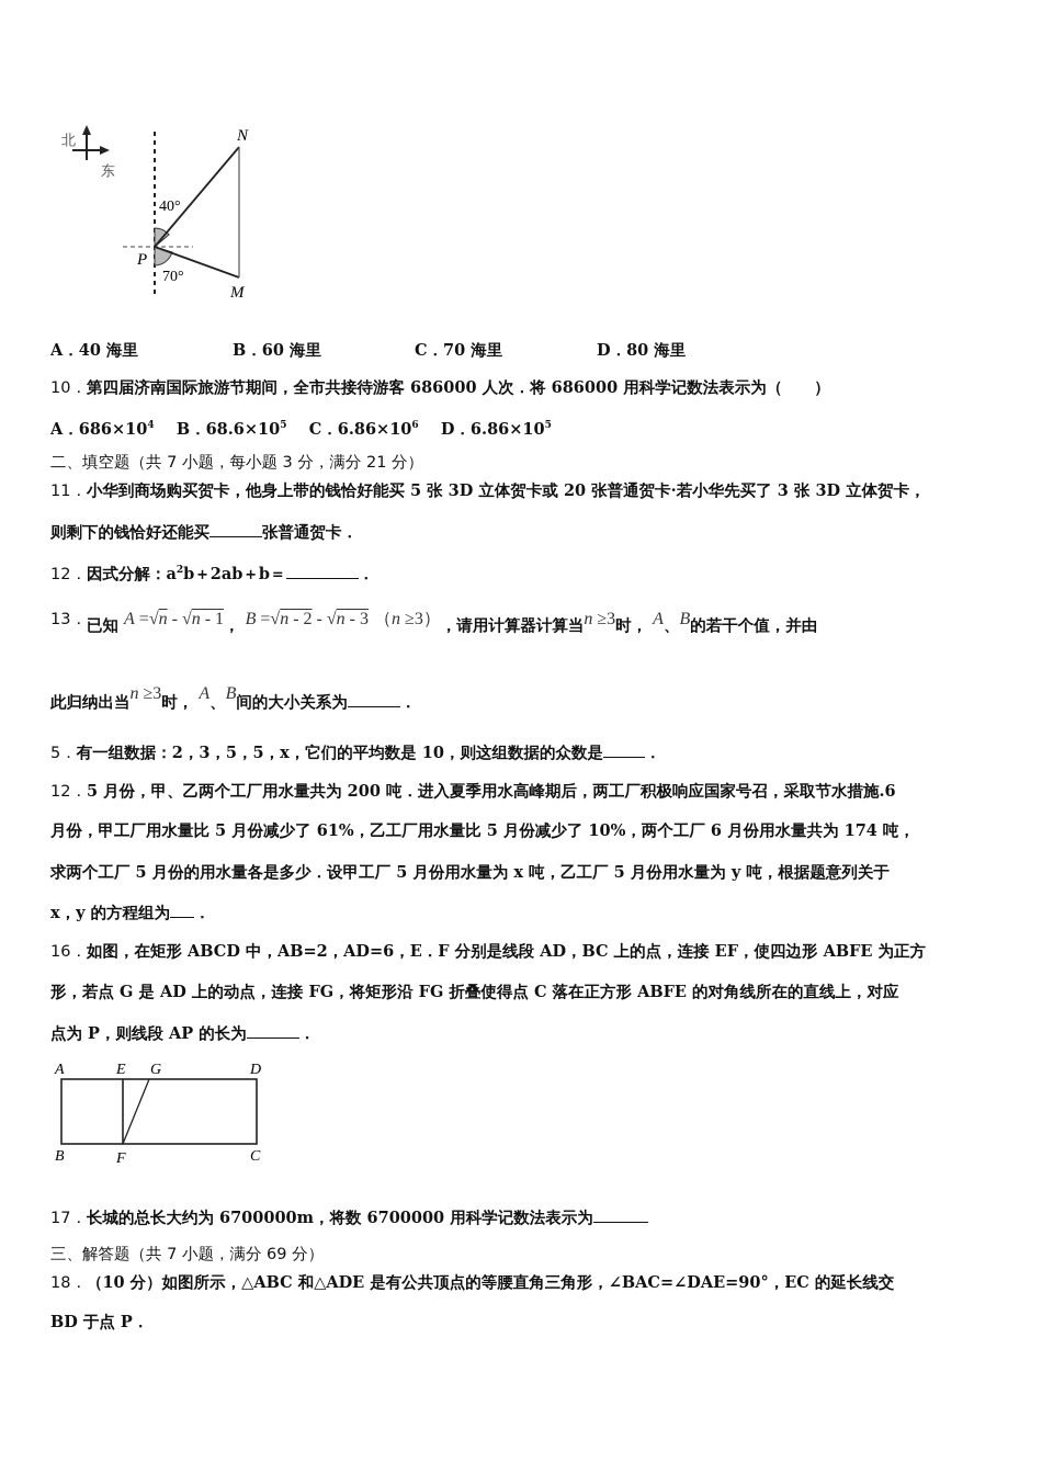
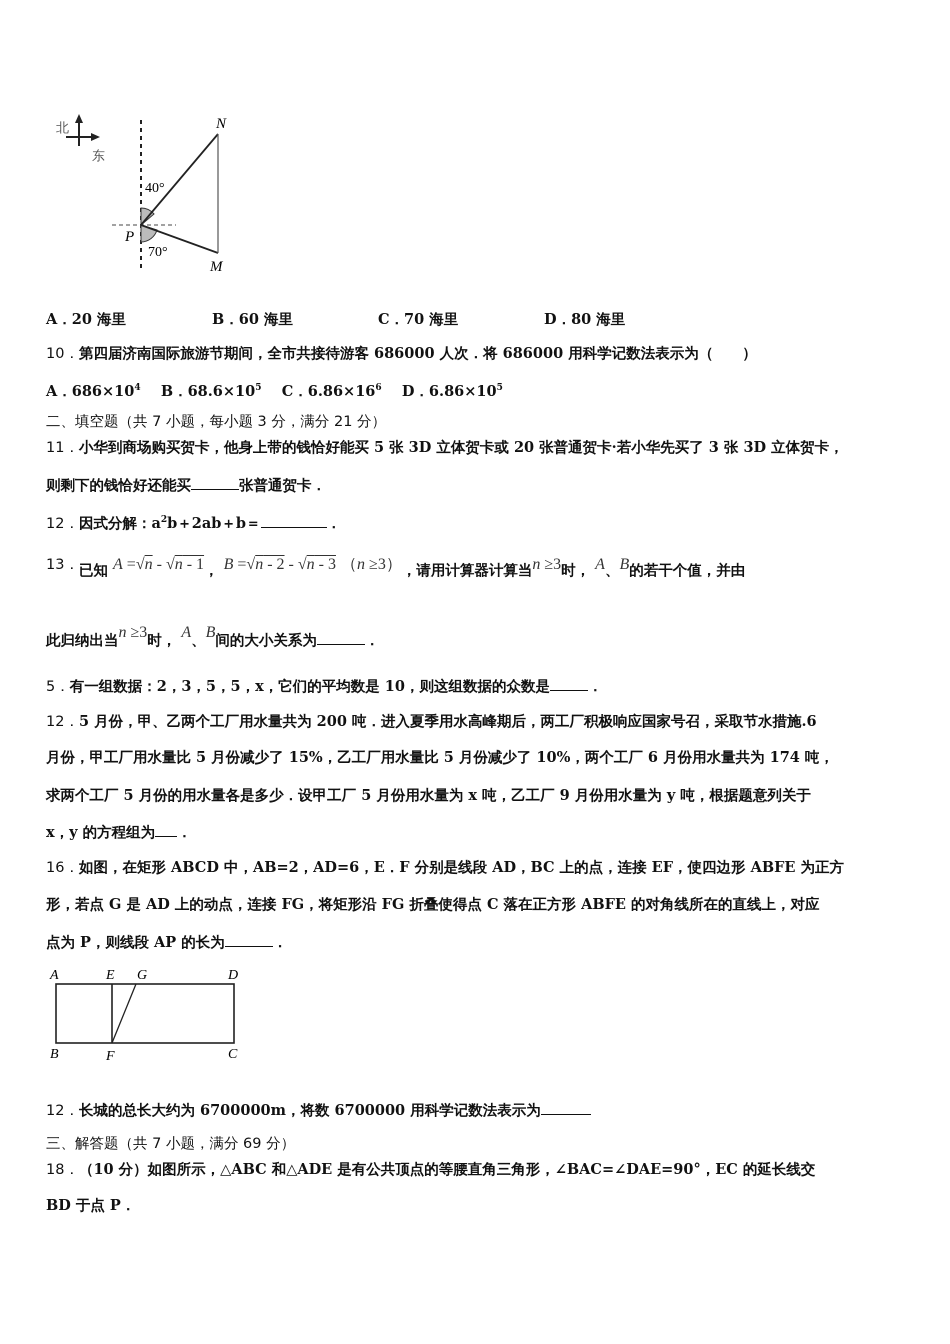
  北
  东
  N
  P
  M
  40°
  70°
- A．40 海里 B．60 海里 C．70 海里 D．80 海里
+ A．20 海里 B．60 海里 C．70 海里 D．80 海里
  10．第四届济南国际旅游节期间，全市共接待游客 686000 人次．将 686000 用科学记数法表示为（ ）
- A．686×104 B．68.6×105 C．6.86×106 D．6.86×105
+ A．686×104 B．68.6×105 C．6.86×166 D．6.86×105
  二、填空题（共 7 小题，每小题 3 分，满分 21 分）
  11．小华到商场购买贺卡，他身上带的钱恰好能买 5 张 3D 立体贺卡或 20 张普通贺卡·若小华先买了 3 张 3D 立体贺卡，
  则剩下的钱恰好还能买 张普通贺卡．
  12．因式分解：a2b＋2ab＋b＝ ．
  13．已知 A =√n - √n - 1， B =√n - 2 - √n - 3 （n ≥3），请用计算器计算当n ≥3时， A、B的若干个值，并由
  此归纳出当n ≥3时， A、B间的大小关系为 ．
  5．有一组数据：2，3，5，5，x，它们的平均数是 10，则这组数据的众数是 ．
  12．5 月份，甲、乙两个工厂用水量共为 200 吨．进入夏季用水高峰期后，两工厂积极响应国家号召，采取节水措施.6
- 月份，甲工厂用水量比 5 月份减少了 61%，乙工厂用水量比 5 月份减少了 10%，两个工厂 6 月份用水量共为 174 吨，
+ 月份，甲工厂用水量比 5 月份减少了 15%，乙工厂用水量比 5 月份减少了 10%，两个工厂 6 月份用水量共为 174 吨，
- 求两个工厂 5 月份的用水量各是多少．设甲工厂 5 月份用水量为 x 吨，乙工厂 5 月份用水量为 y 吨，根据题意列关于
+ 求两个工厂 5 月份的用水量各是多少．设甲工厂 5 月份用水量为 x 吨，乙工厂 9 月份用水量为 y 吨，根据题意列关于
  x，y 的方程组为 ．
  16．如图，在矩形 ABCD 中，AB=2，AD=6，E．F 分别是线段 AD，BC 上的点，连接 EF，使四边形 ABFE 为正方
  形，若点 G 是 AD 上的动点，连接 FG，将矩形沿 FG 折叠使得点 C 落在正方形 ABFE 的对角线所在的直线上，对应
  点为 P，则线段 AP 的长为 ．
  A
  E
  G
  D
  B
  F
  C
- 17．长城的总长大约为 6700000m，将数 6700000 用科学记数法表示为
+ 12．长城的总长大约为 6700000m，将数 6700000 用科学记数法表示为
  三、解答题（共 7 小题，满分 69 分）
  18．（10 分）如图所示，△ABC 和△ADE 是有公共顶点的等腰直角三角形，∠BAC=∠DAE=90°，EC 的延长线交
  BD 于点 P．
